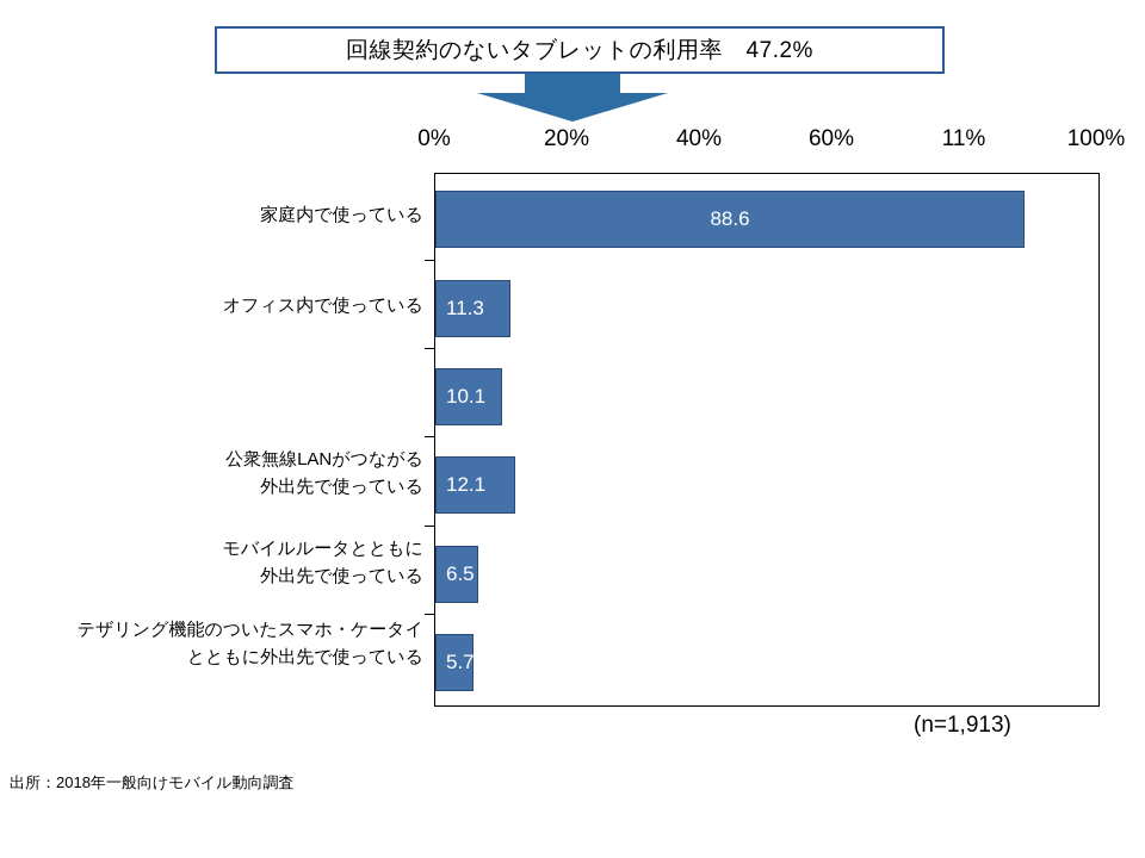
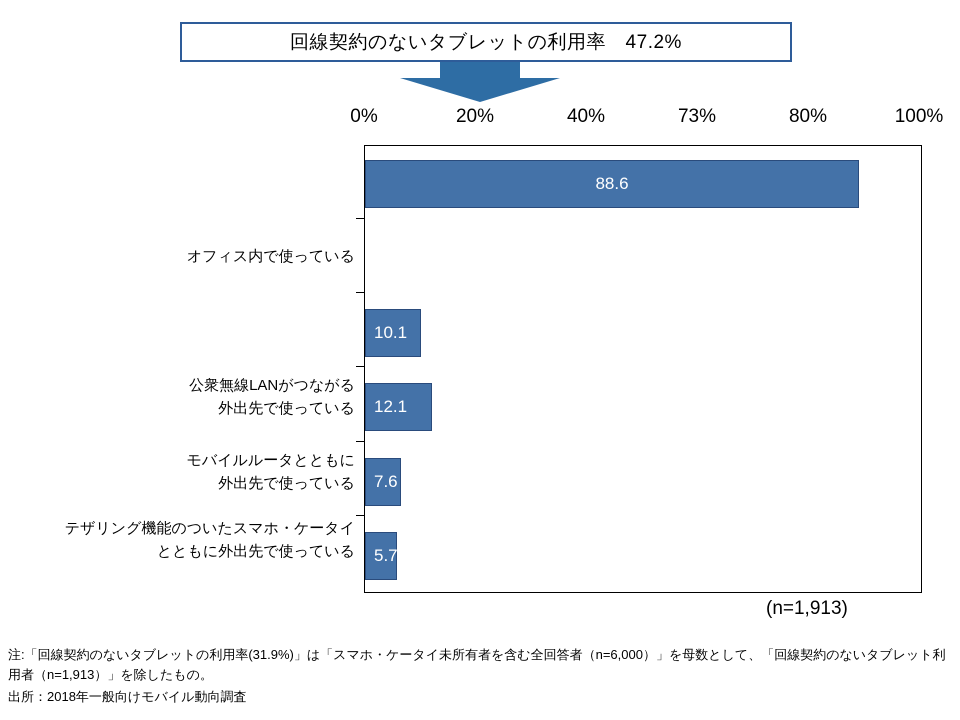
  回線契約のないタブレットの利用率 47.2%
  0%
  20%
  40%
- 60%
+ 73%
- 11%
+ 80%
  100%
- 家庭内で使っている
  オフィス内で使っている
  公衆無線LANがつながる
  外出先で使っている
  モバイルルータとともに
  外出先で使っている
  テザリング機能のついたスマホ・ケータイ
  とともに外出先で使っている
  88.6
- 11.3
  10.1
  12.1
- 6.5
+ 7.6
  5.7
  (n=1,913)
+ 注:「回線契約のないタブレットの利用率(31.9%)」は「スマホ・ケータイ未所有者を含む全回答者（n=6,000）」を母数として、「回線契約のないタブレット利用者（n=1,913）」を除したもの。
  出所：2018年一般向けモバイル動向調査
